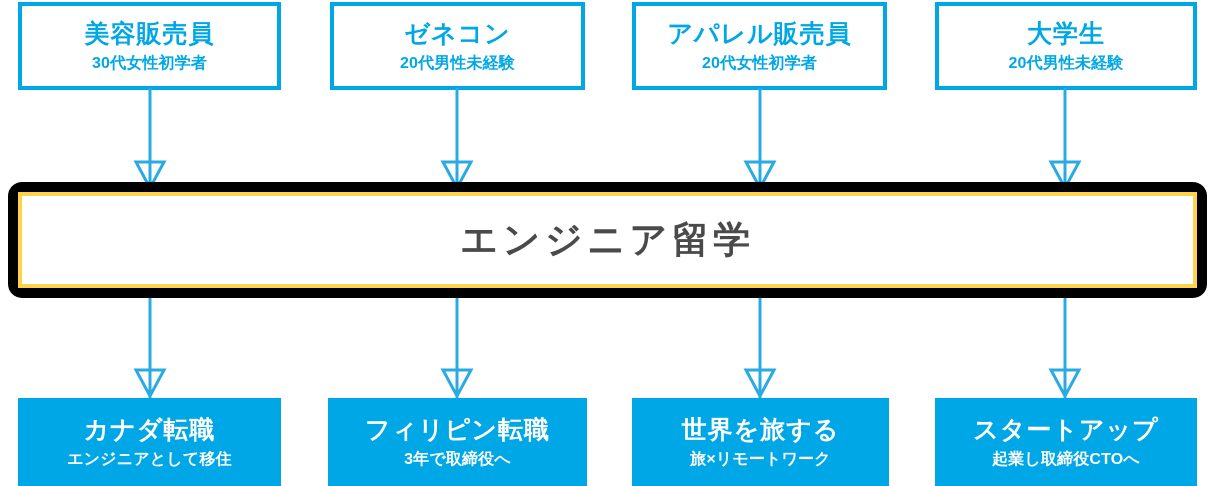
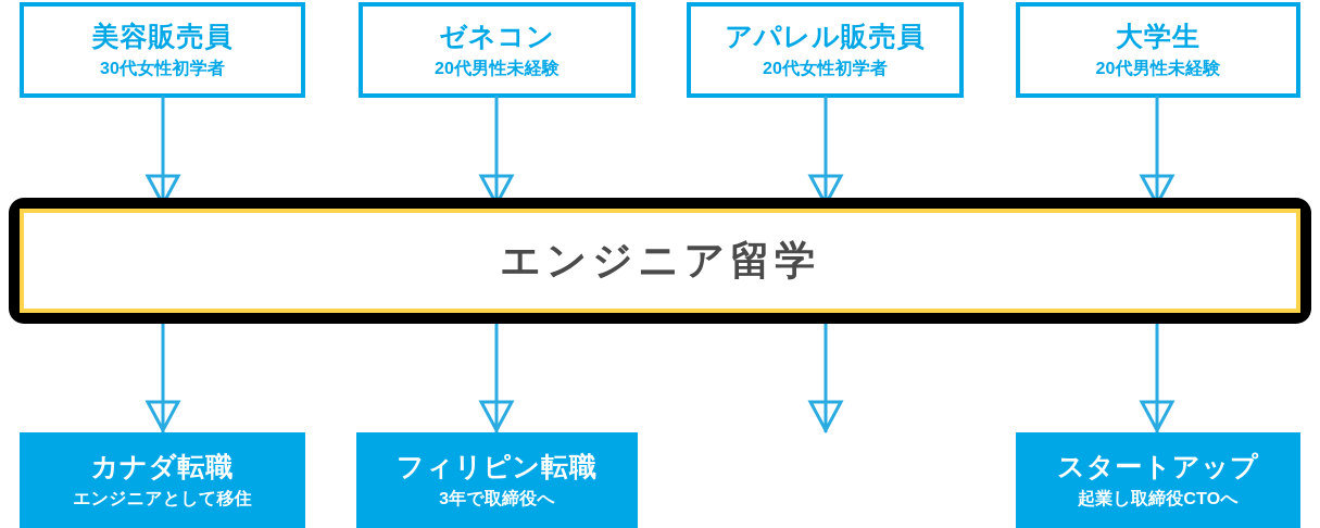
  美容販売員
  30代女性初学者
  ゼネコン
  20代男性未経験
  アパレル販売員
  20代女性初学者
  大学生
  20代男性未経験
  エンジニア留学
  カナダ転職
  エンジニアとして移住
  フィリピン転職
  3年で取締役へ
- 世界を旅する
- 旅×リモートワーク
  スタートアップ
  起業し取締役CTOへ
